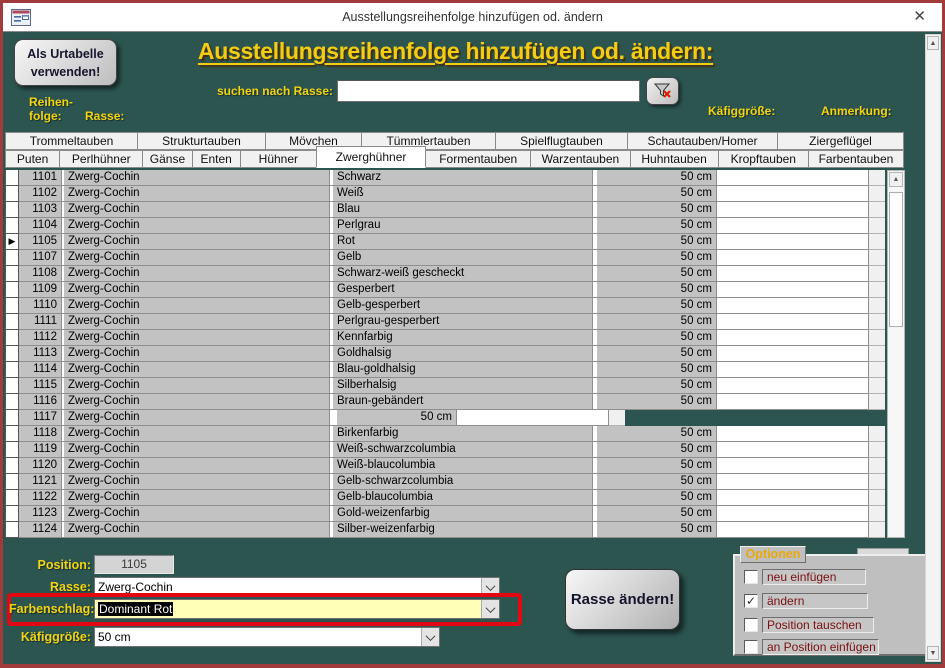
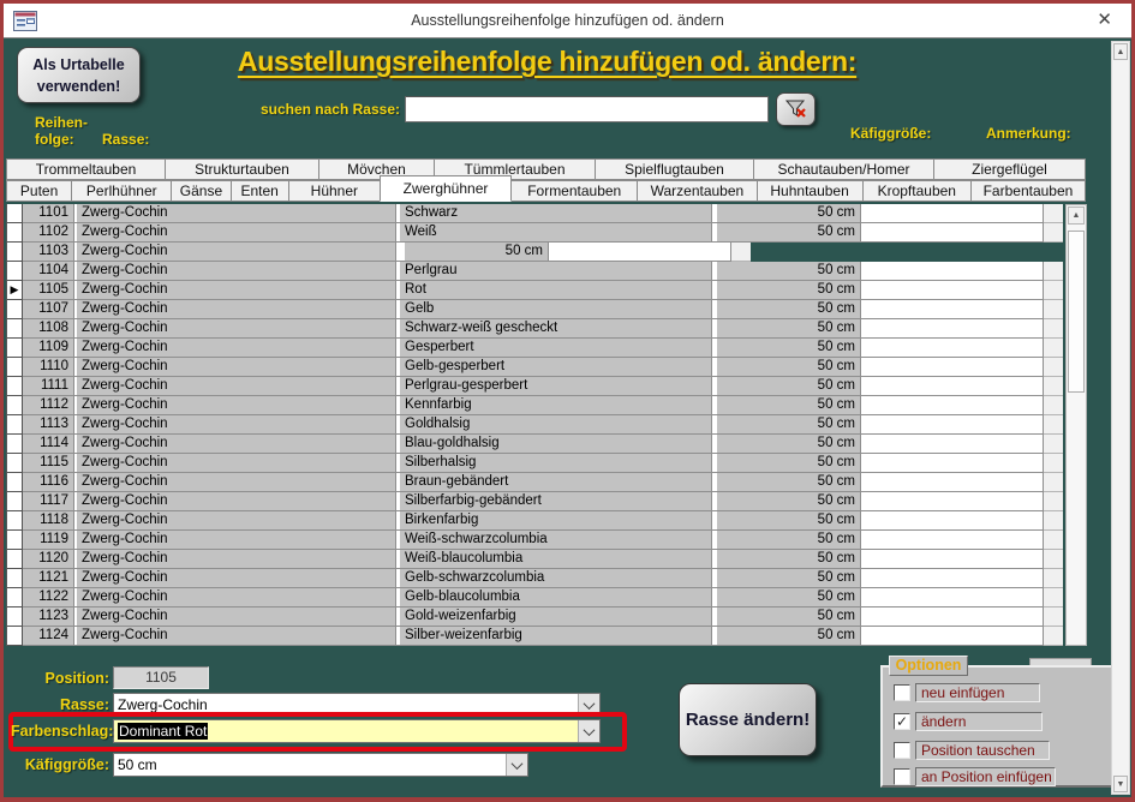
  Ausstellungsreihenfolge hinzufügen od. ändern
  ✕
  Als Urtabelle
  verwenden!
  Ausstellungsreihenfolge hinzufügen od. ändern:
  suchen nach Rasse:
  Reihen-
  folge:
  Rasse:
  Käfiggröße:
  Anmerkung:
  Trommeltauben
  Strukturtauben
  Mövchen
  Tümmlertauben
  Spielflugtauben
  Schautauben/Homer
  Ziergeflügel
  Puten
  Perlhühner
  Gänse
  Enten
  Hühner
  Zwerghühner
  Formentauben
  Warzentauben
  Huhntauben
  Kropftauben
  Farbentauben
  1101
  Zwerg-Cochin
  Schwarz
  50 cm
  1102
  Zwerg-Cochin
  Weiß
  50 cm
  1103
  Zwerg-Cochin
- Blau
  50 cm
  1104
  Zwerg-Cochin
  Perlgrau
  50 cm
  ▶
  1105
  Zwerg-Cochin
  Rot
  50 cm
  1107
  Zwerg-Cochin
  Gelb
  50 cm
  1108
  Zwerg-Cochin
  Schwarz-weiß gescheckt
  50 cm
  1109
  Zwerg-Cochin
  Gesperbert
  50 cm
  1110
  Zwerg-Cochin
  Gelb-gesperbert
  50 cm
  1111
  Zwerg-Cochin
  Perlgrau-gesperbert
  50 cm
  1112
  Zwerg-Cochin
  Kennfarbig
  50 cm
  1113
  Zwerg-Cochin
  Goldhalsig
  50 cm
  1114
  Zwerg-Cochin
  Blau-goldhalsig
  50 cm
  1115
  Zwerg-Cochin
  Silberhalsig
  50 cm
  1116
  Zwerg-Cochin
  Braun-gebändert
  50 cm
  1117
  Zwerg-Cochin
+ Silberfarbig-gebändert
  50 cm
  1118
  Zwerg-Cochin
  Birkenfarbig
  50 cm
  1119
  Zwerg-Cochin
  Weiß-schwarzcolumbia
  50 cm
  1120
  Zwerg-Cochin
  Weiß-blaucolumbia
  50 cm
  1121
  Zwerg-Cochin
  Gelb-schwarzcolumbia
  50 cm
  1122
  Zwerg-Cochin
  Gelb-blaucolumbia
  50 cm
  1123
  Zwerg-Cochin
  Gold-weizenfarbig
  50 cm
  1124
  Zwerg-Cochin
  Silber-weizenfarbig
  50 cm
  Position:
  1105
  Rasse:
  Zwerg-Cochin
  Farbenschlag:
  Dominant Rot
  Käfiggröße:
  50 cm
  Rasse ändern!
  Optionen
  neu einfügen
  ✓
  ändern
  Position tauschen
  an Position einfügen
